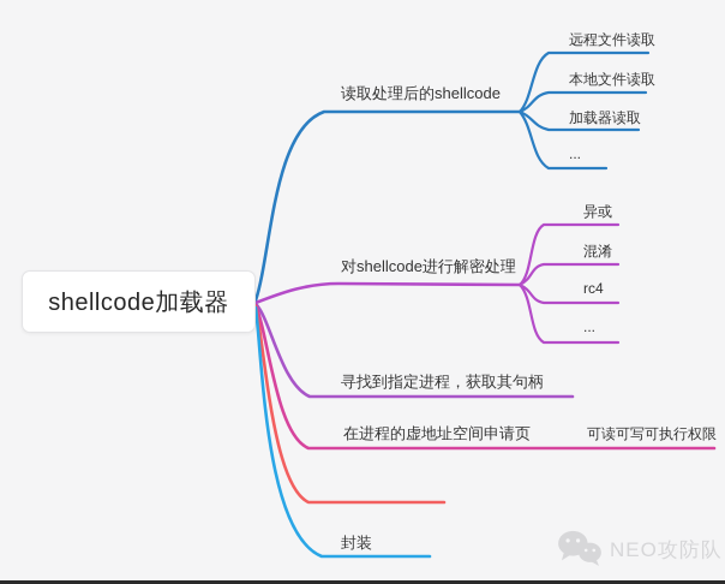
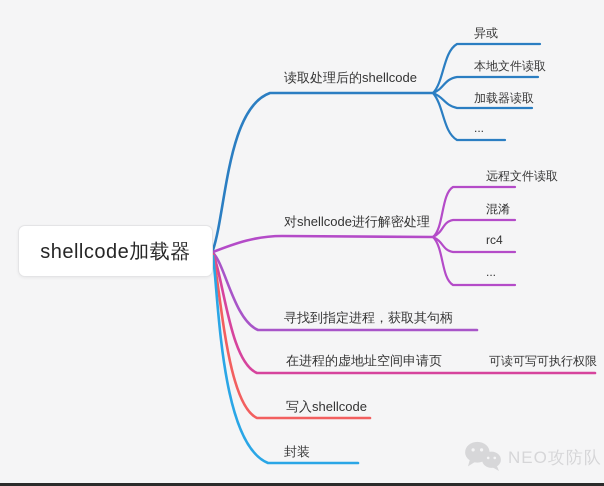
  shellcode加载器
  读取处理后的shellcode
- 远程文件读取
+ 异或
  本地文件读取
  加载器读取
  ...
  对shellcode进行解密处理
- 异或
+ 远程文件读取
  混淆
  rc4
  ...
  寻找到指定进程，获取其句柄
  在进程的虚地址空间申请页
  可读可写可执行权限
+ 写入shellcode
  封装
  NEO攻防队
